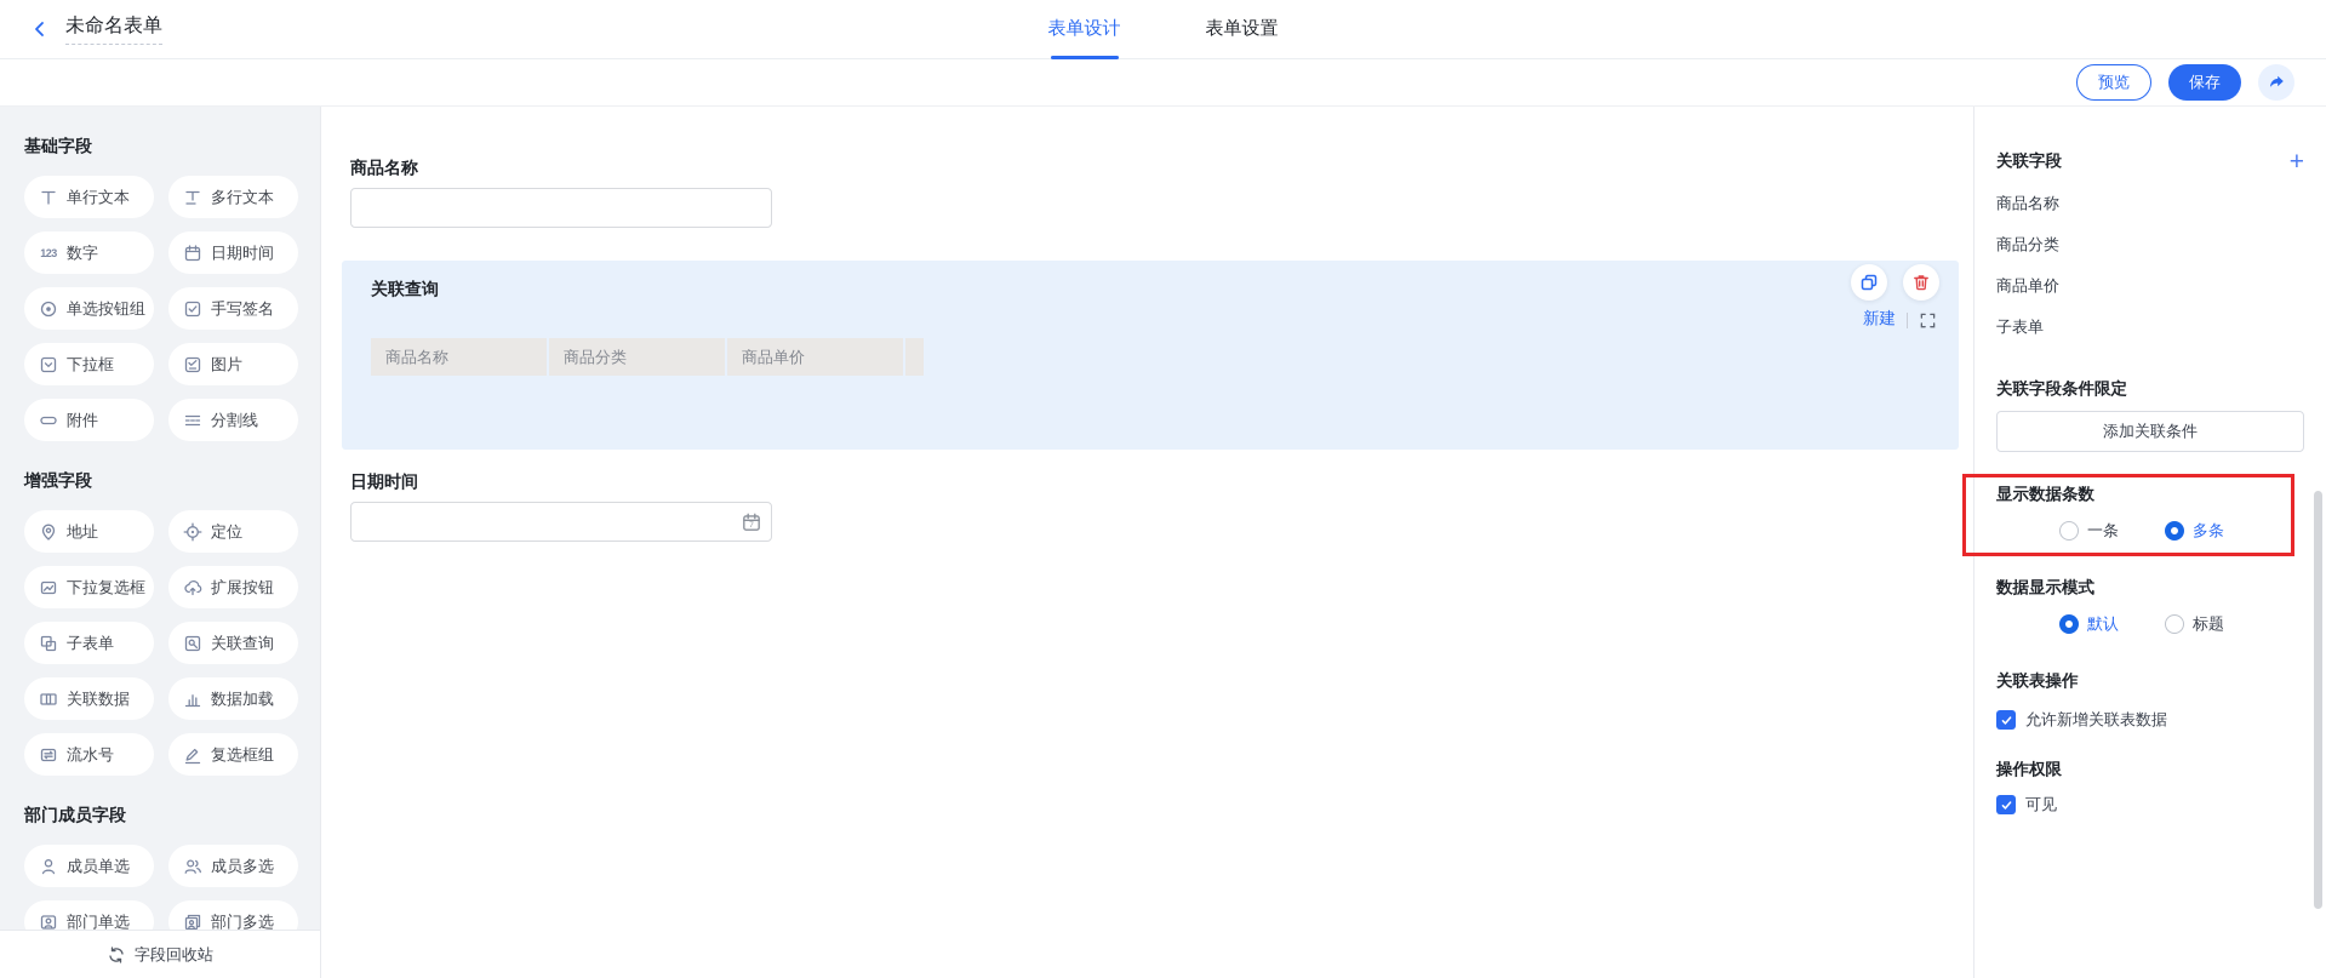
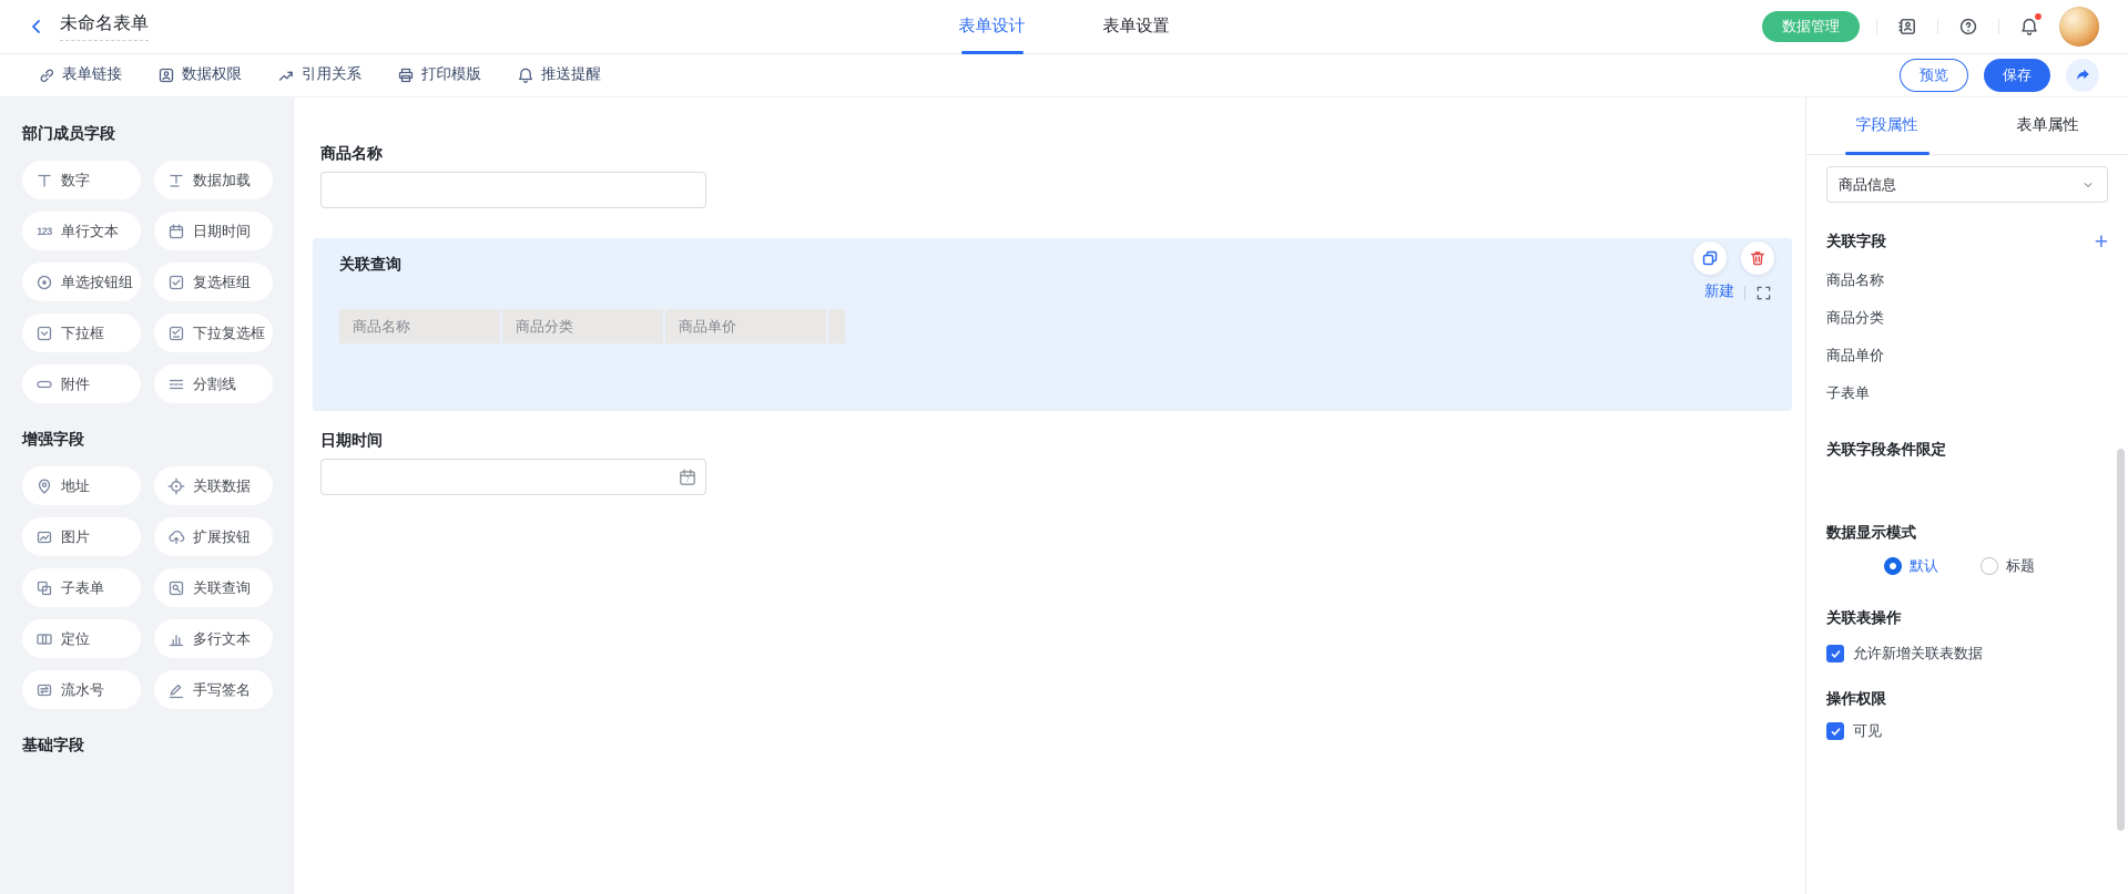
  未命名表单
  表单设计
  表单设置
+ 数据管理
+ 表单链接
+ 数据权限
+ 引用关系
+ 打印模版
+ 推送提醒
  预览
  保存
- 基础字段
+ 部门成员字段
- 单行文本
+ 数字
- 多行文本
+ 数据加载
  123
- 数字
+ 单行文本
  日期时间
  单选按钮组
- 手写签名
+ 复选框组
  下拉框
- 图片
+ 下拉复选框
  附件
  分割线
  增强字段
  地址
- 定位
+ 关联数据
- 下拉复选框
+ 图片
  扩展按钮
  子表单
  关联查询
- 关联数据
+ 定位
- 数据加载
+ 多行文本
  流水号
- 复选框组
+ 手写签名
- 部门成员字段
+ 基础字段
- 成员单选
- 成员多选
- 部门单选
- 部门多选
- 字段回收站
  商品名称
  关联查询
  新建
  商品名称
  商品分类
  商品单价
  日期时间
+ 字段属性
+ 表单属性
+ 商品信息
  关联字段
  +
  商品名称
  商品分类
  商品单价
  子表单
  关联字段条件限定
- 添加关联条件
- 显示数据条数
- 一条
- 多条
  数据显示模式
  默认
  标题
  关联表操作
  允许新增关联表数据
  操作权限
  可见
